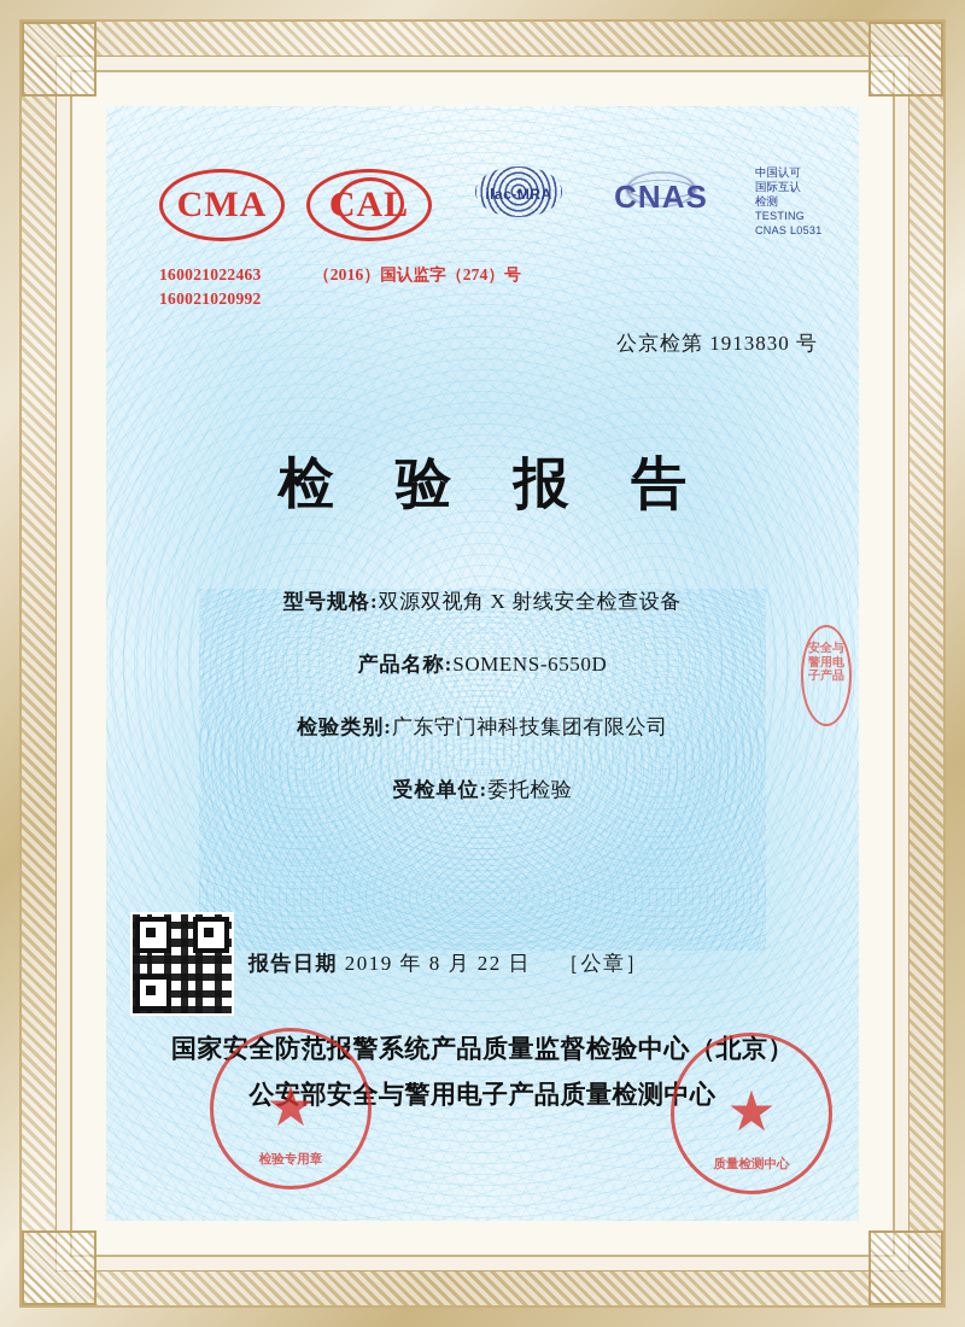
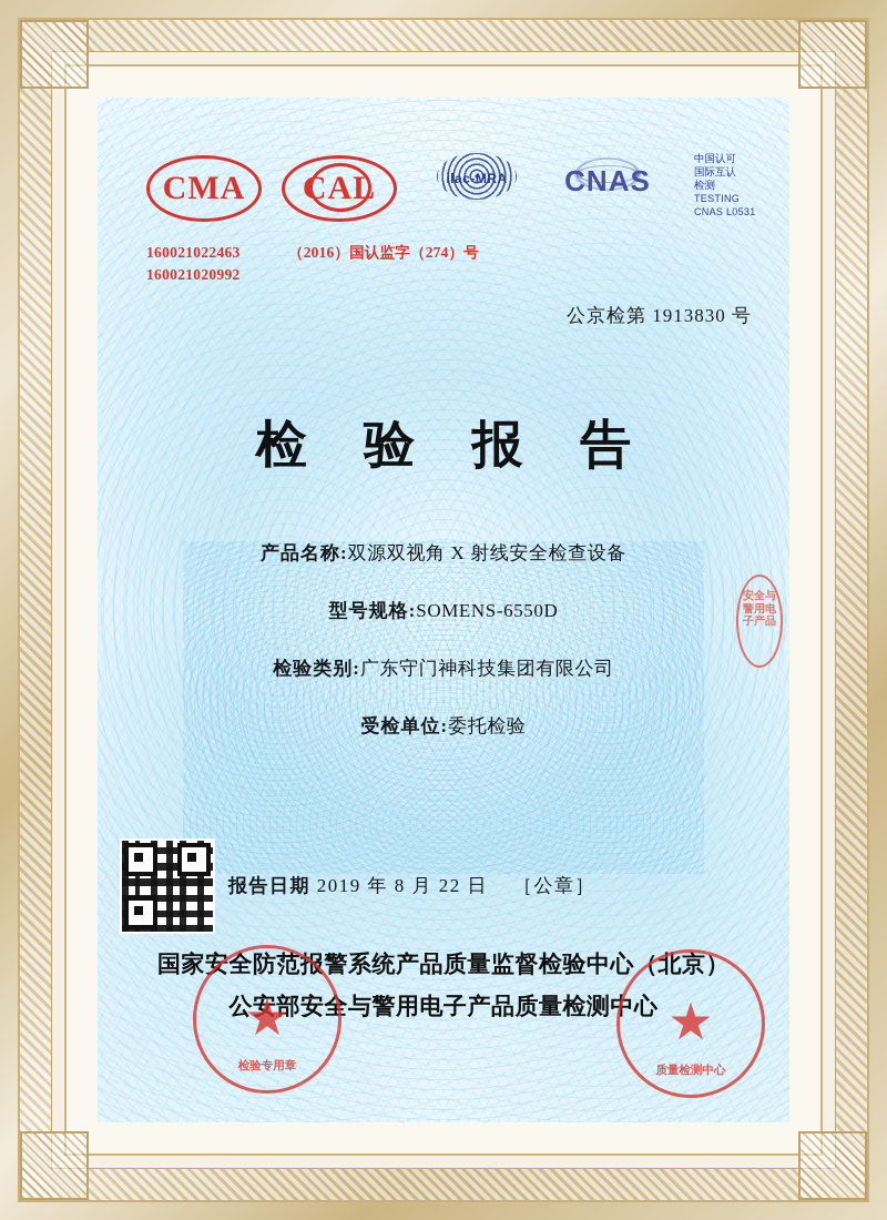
  CMA
  CAL
  ilac-MRA
  CNAS
  中国认可
  国际互认
  检测
  TESTING
  CNAS L0531
  160021022463
  160021020992
  （2016）国认监字（274）号
  公京检第 1913830 号
  检 验 报 告
- 型号规格:
+ 产品名称:
  双源双视角 X 射线安全检查设备
- 产品名称:
+ 型号规格:
  SOMENS-6550D
  检验类别:
  广东守门神科技集团有限公司
  受检单位:
  委托检验
  报告日期 2019 年 8 月 22 日 ［公章］
  国家安全防范报警系统产品质量监督检验中心（北京）
  公安部安全与警用电子产品质量检测中心
  ★
  检验专用章
  ★
  质量检测中心
  安全与警用电子产品
